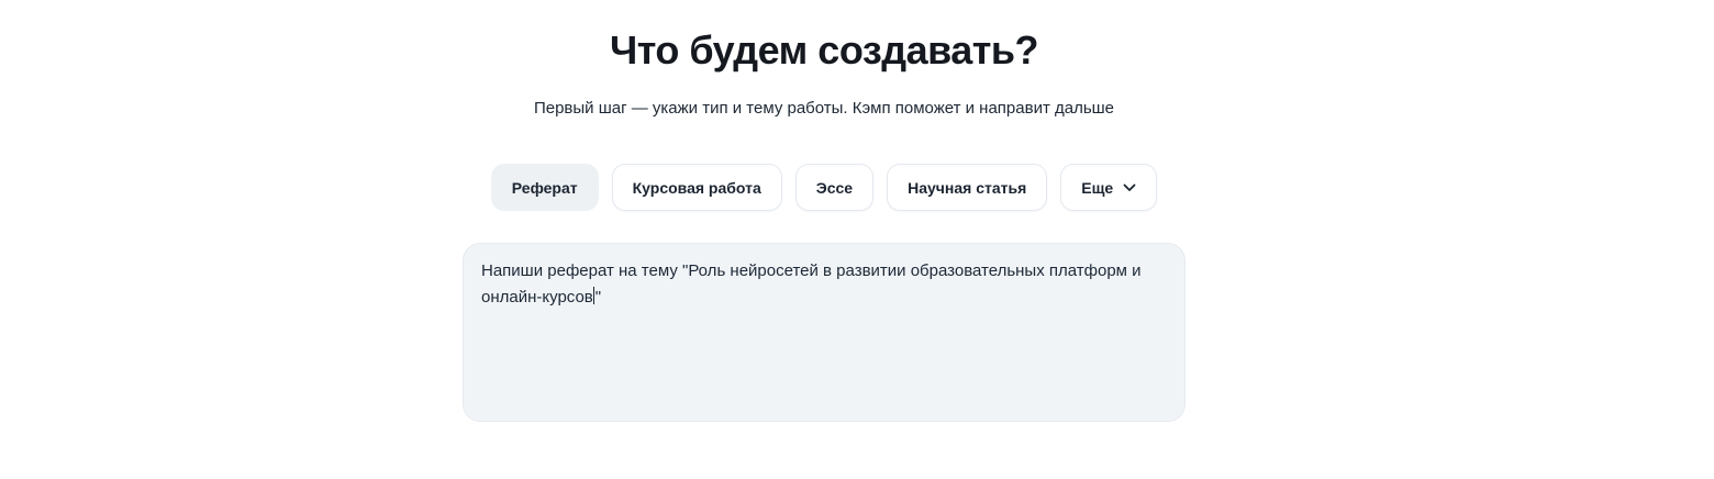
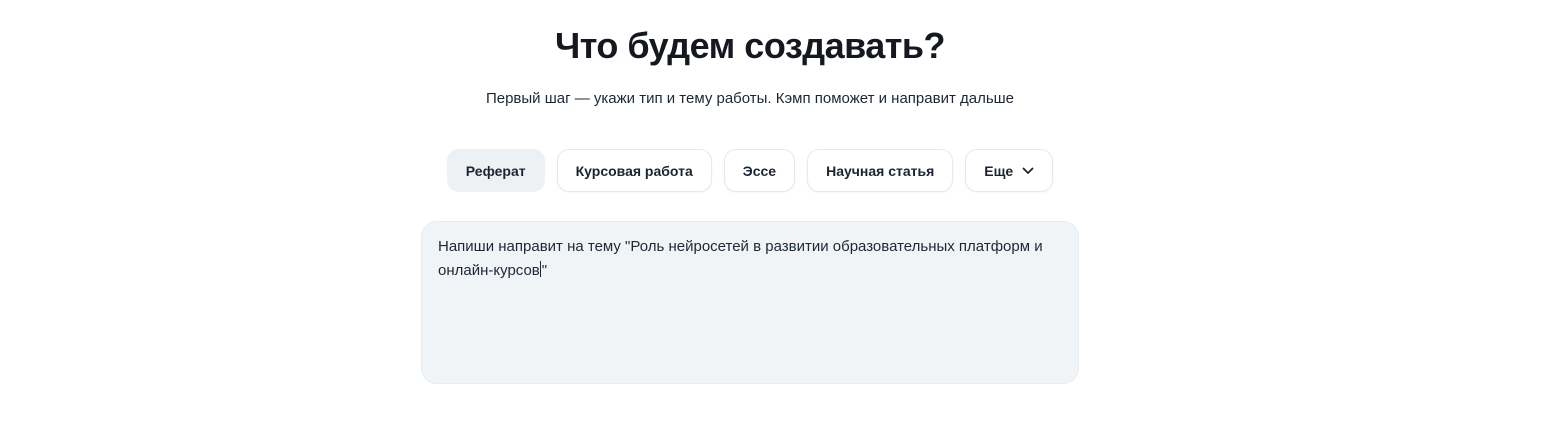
  Что будем создавать?
  Первый шаг — укажи тип и тему работы. Кэмп поможет и направит дальше
  Реферат
  Курсовая работа
  Эссе
  Научная статья
  Еще
- Напиши реферат на тему "Роль нейросетей в развитии образовательных платформ и
+ Напиши направит на тему "Роль нейросетей в развитии образовательных платформ и
  онлайн-курсов"
